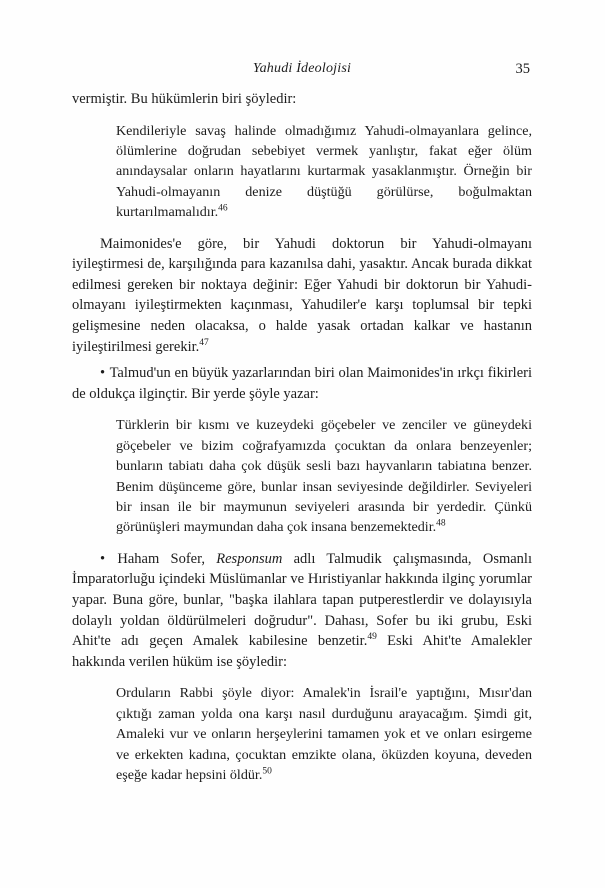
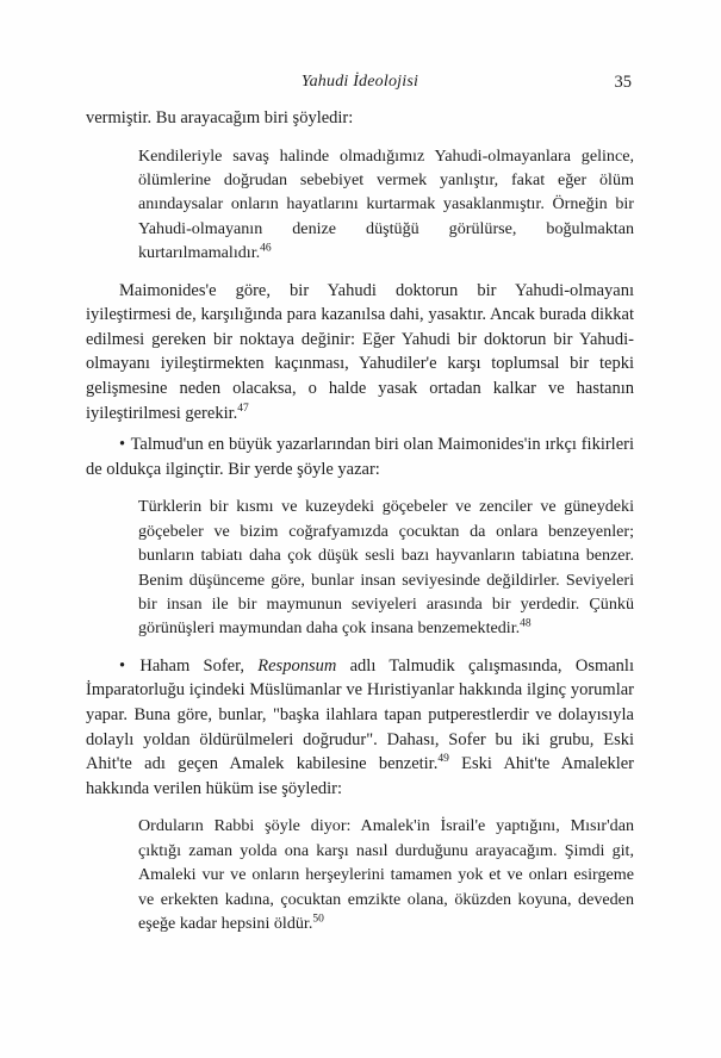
  Yahudi İdeolojisi
  35
- vermiştir. Bu hükümlerin biri şöyledir:
+ vermiştir. Bu arayacağım biri şöyledir:
  Kendileriyle savaş halinde olmadığımız Yahudi-olmayanlara gelince, ölümlerine doğrudan sebebiyet vermek yanlıştır, fakat eğer ölüm anındaysalar onların hayatlarını kurtarmak yasaklanmıştır. Örneğin bir Yahudi-olmayanın denize düştüğü görülürse, boğulmaktan kurtarılmamalıdır.46
  Maimonides'e göre, bir Yahudi doktorun bir Yahudi-olmayanı iyileştirmesi de, karşılığında para kazanılsa dahi, yasaktır. Ancak burada dikkat edilmesi gereken bir noktaya değinir: Eğer Yahudi bir doktorun bir Yahudi-olmayanı iyileştirmekten kaçınması, Yahudiler'e karşı toplumsal bir tepki gelişmesine neden olacaksa, o halde yasak ortadan kalkar ve hastanın iyileştirilmesi gerekir.47
  • Talmud'un en büyük yazarlarından biri olan Maimonides'in ırkçı fikirleri de oldukça ilginçtir. Bir yerde şöyle yazar:
  Türklerin bir kısmı ve kuzeydeki göçebeler ve zenciler ve güneydeki göçebeler ve bizim coğrafyamızda çocuktan da onlara benzeyenler; bunların tabiatı daha çok düşük sesli bazı hayvanların tabiatına benzer. Benim düşünceme göre, bunlar insan seviyesinde değildirler. Seviyeleri bir insan ile bir maymunun seviyeleri arasında bir yerdedir. Çünkü görünüşleri maymundan daha çok insana benzemektedir.48
  • Haham Sofer, Responsum adlı Talmudik çalışmasında, Osmanlı İmparatorluğu içindeki Müslümanlar ve Hıristiyanlar hakkında ilginç yorumlar yapar. Buna göre, bunlar, "başka ilahlara tapan putperestlerdir ve dolayısıyla dolaylı yoldan öldürülmeleri doğrudur". Dahası, Sofer bu iki grubu, Eski Ahit'te adı geçen Amalek kabilesine benzetir.49 Eski Ahit'te Amalekler hakkında verilen hüküm ise şöyledir:
  Orduların Rabbi şöyle diyor: Amalek'in İsrail'e yaptığını, Mısır'dan çıktığı zaman yolda ona karşı nasıl durduğunu arayacağım. Şimdi git, Amaleki vur ve onların herşeylerini tamamen yok et ve onları esirgeme ve erkekten kadına, çocuktan emzikte olana, öküzden koyuna, deveden eşeğe kadar hepsini öldür.50
